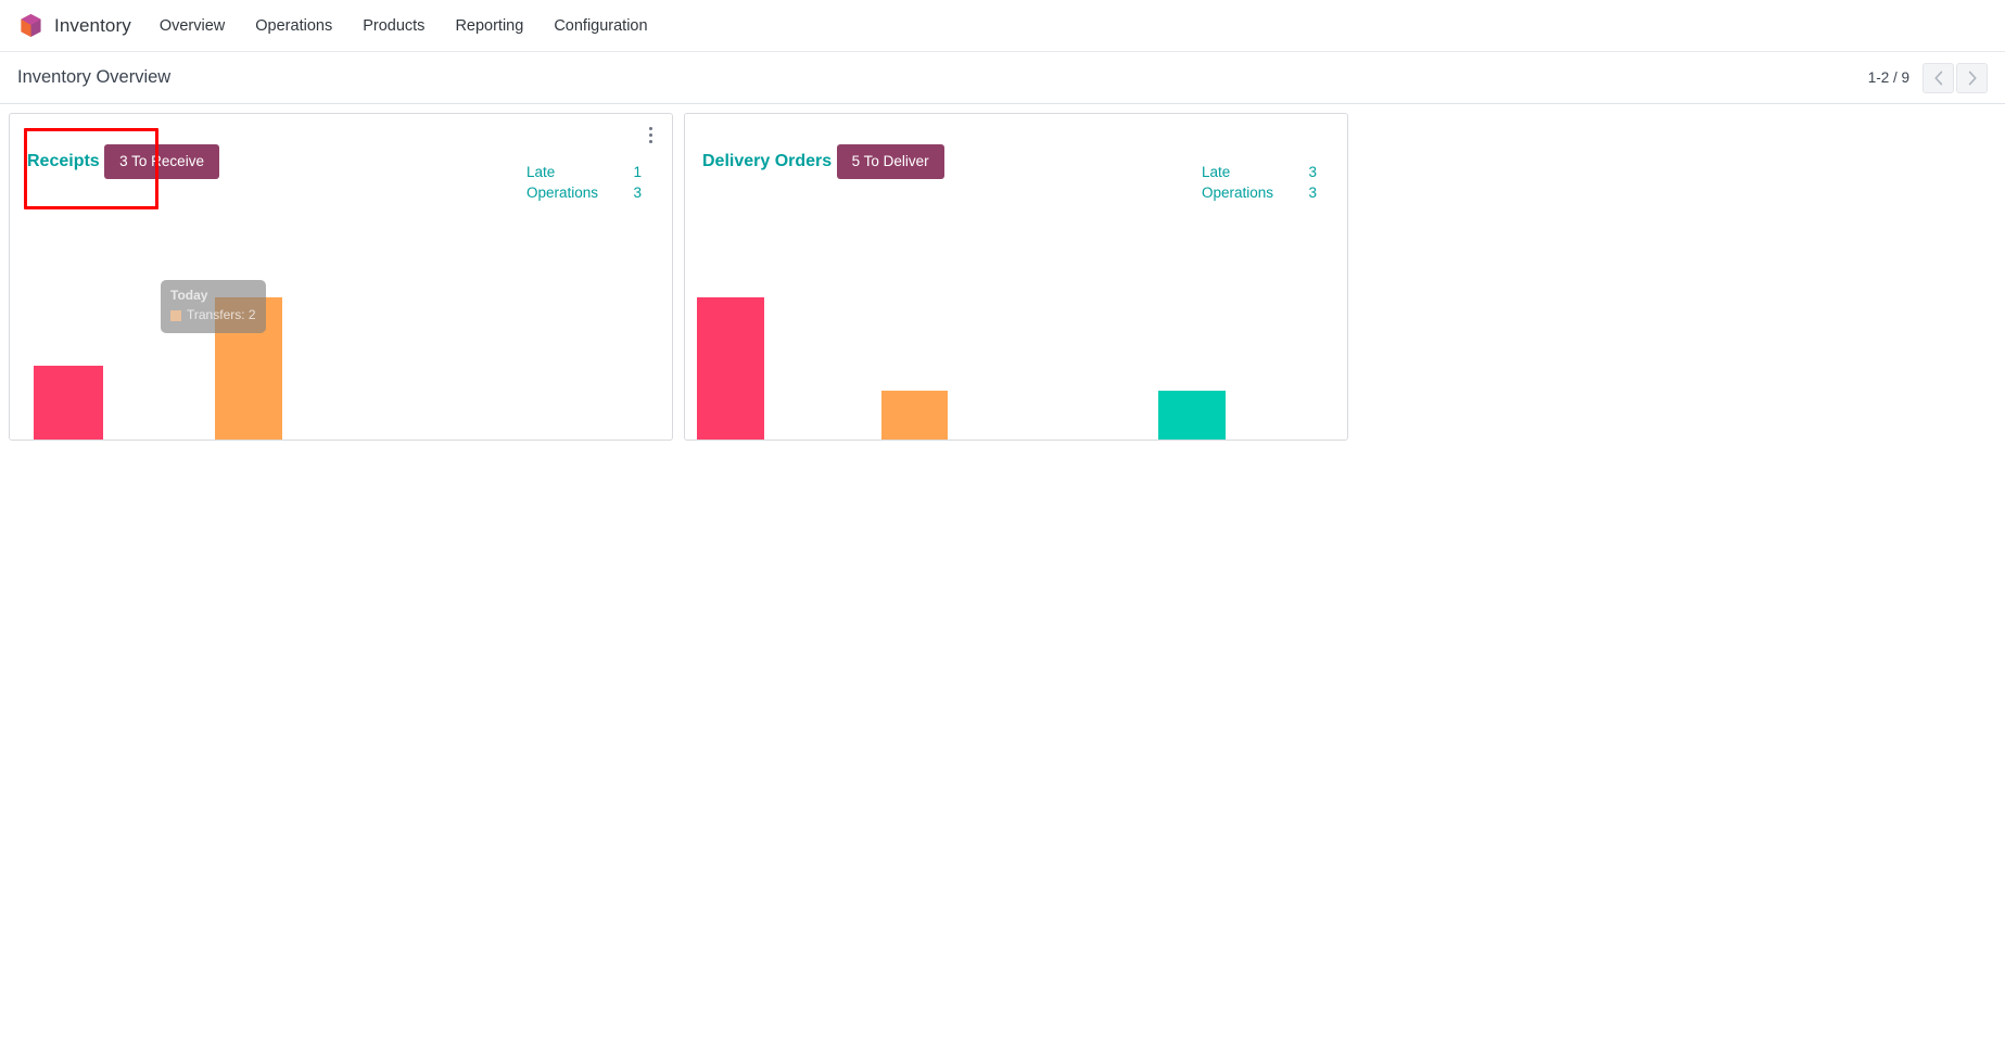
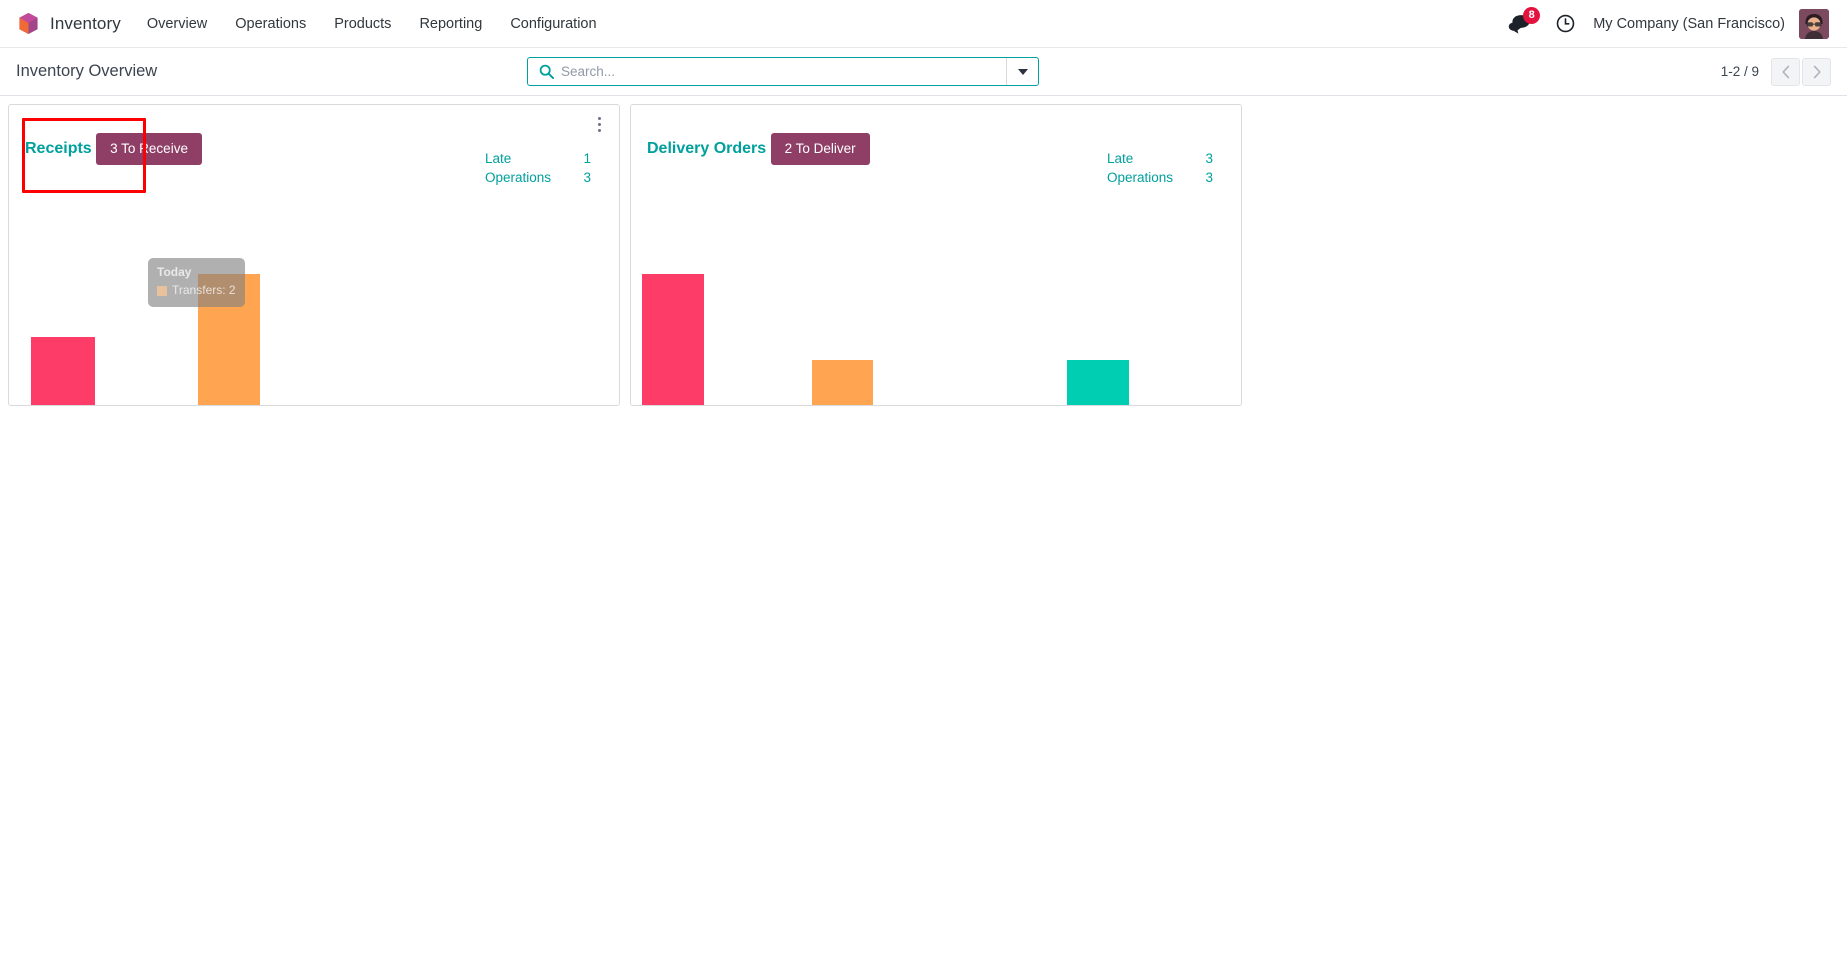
  Inventory
  Overview
  Operations
  Products
  Reporting
  Configuration
+ 8
+ My Company (San Francisco)
  Inventory Overview
+ Search...
  1-2 / 9
  Receipts
  Late
  1
  Operations
  3
  3 To Receive
  Today
  Transfers: 2
  Delivery Orders
  Late
  3
  Operations
  3
- 5 To Deliver
+ 2 To Deliver
